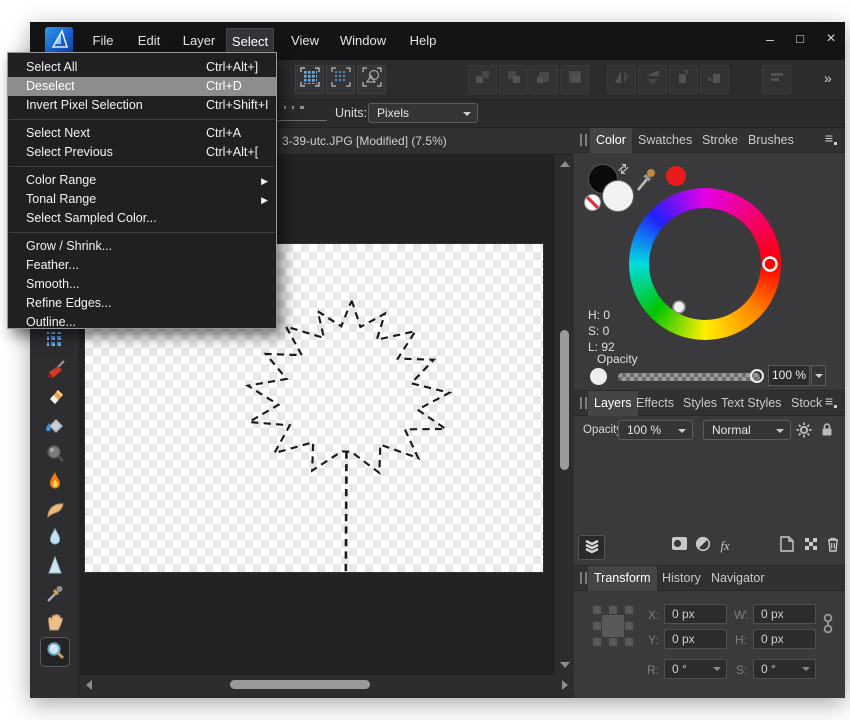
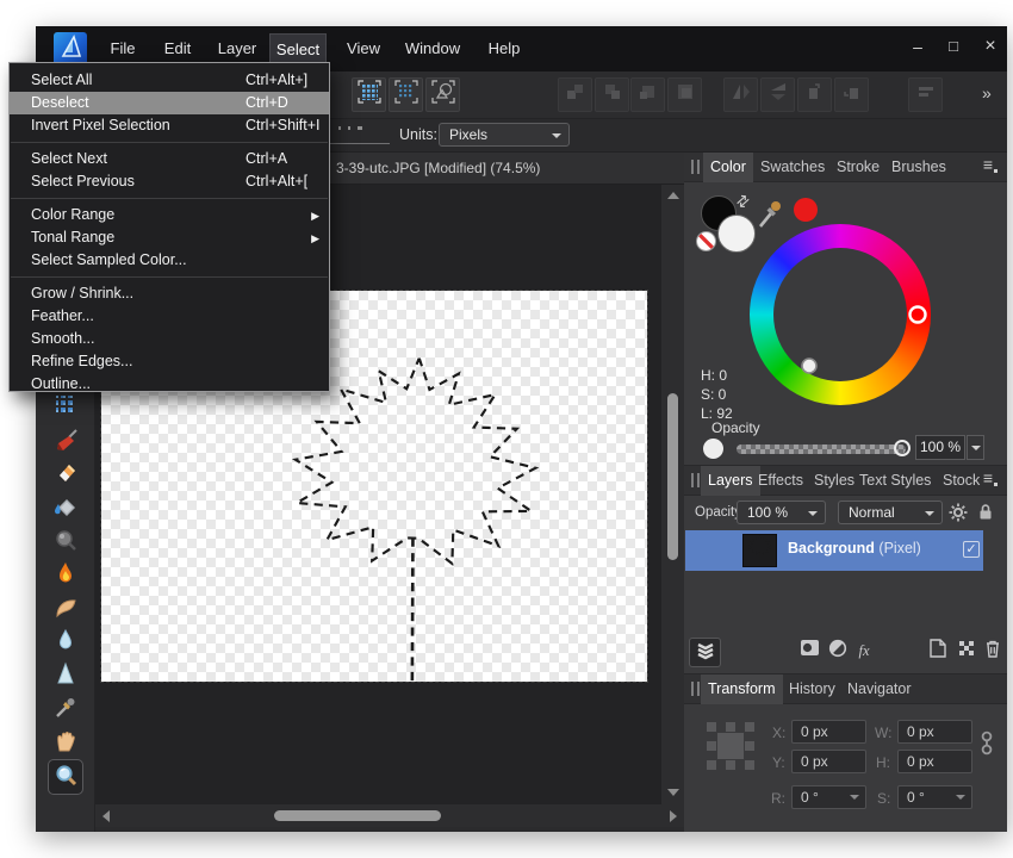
  File
  Edit
  Layer
  Select
  View
  Window
  Help
  –
  □
  ×
  »
  Units:
  Pixels
- 3-39-utc.JPG [Modified] (7.5%)
+ 3-39-utc.JPG [Modified] (74.5%)
  Color
  Swatches
  Stroke
  Brushes
  ≡
  H: 0
  S: 0
  L: 92
  Opacity
  100 %
  Layers
  Effects
  Styles
  Text Styles
  Stock
  ≡
  Opacit
  100 %
  Normal
+ Background (Pixel)
+ ✓
  fx
  Transform
  History
  Navigator
  X:
  0 px
  W:
  0 px
  Y:
  0 px
  H:
  0 px
  R:
  0 °
  S:
  0 °
  Select All
  Ctrl+Alt+]
  Deselect
  Ctrl+D
  Invert Pixel Selection
  Ctrl+Shift+I
  Select Next
  Ctrl+A
  Select Previous
  Ctrl+Alt+[
  Color Range
  ▶
  Tonal Range
  ▶
  Select Sampled Color...
  Grow / Shrink...
  Feather...
  Smooth...
  Refine Edges...
  Outline...
